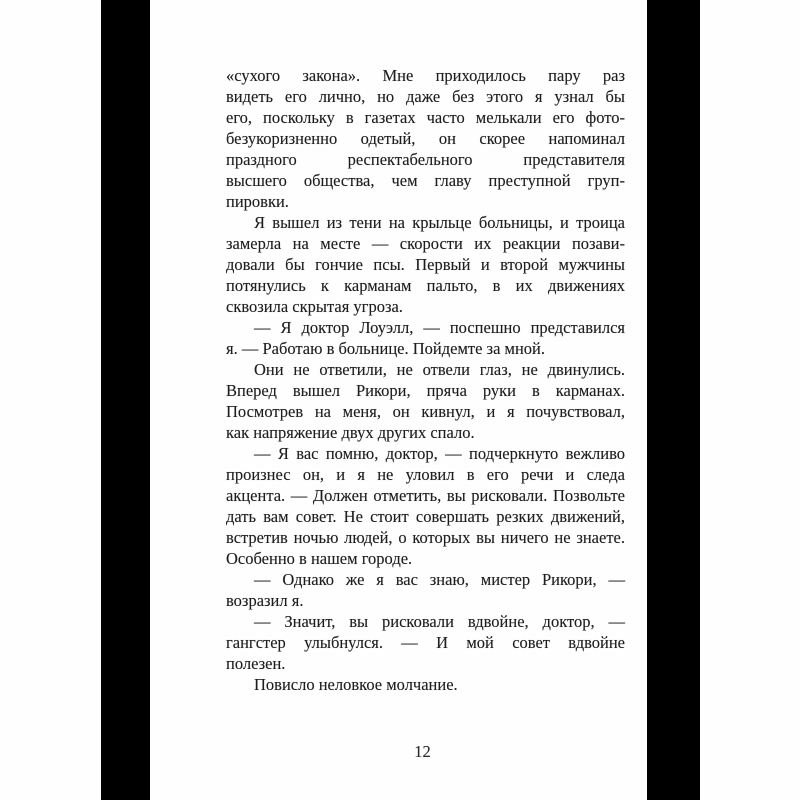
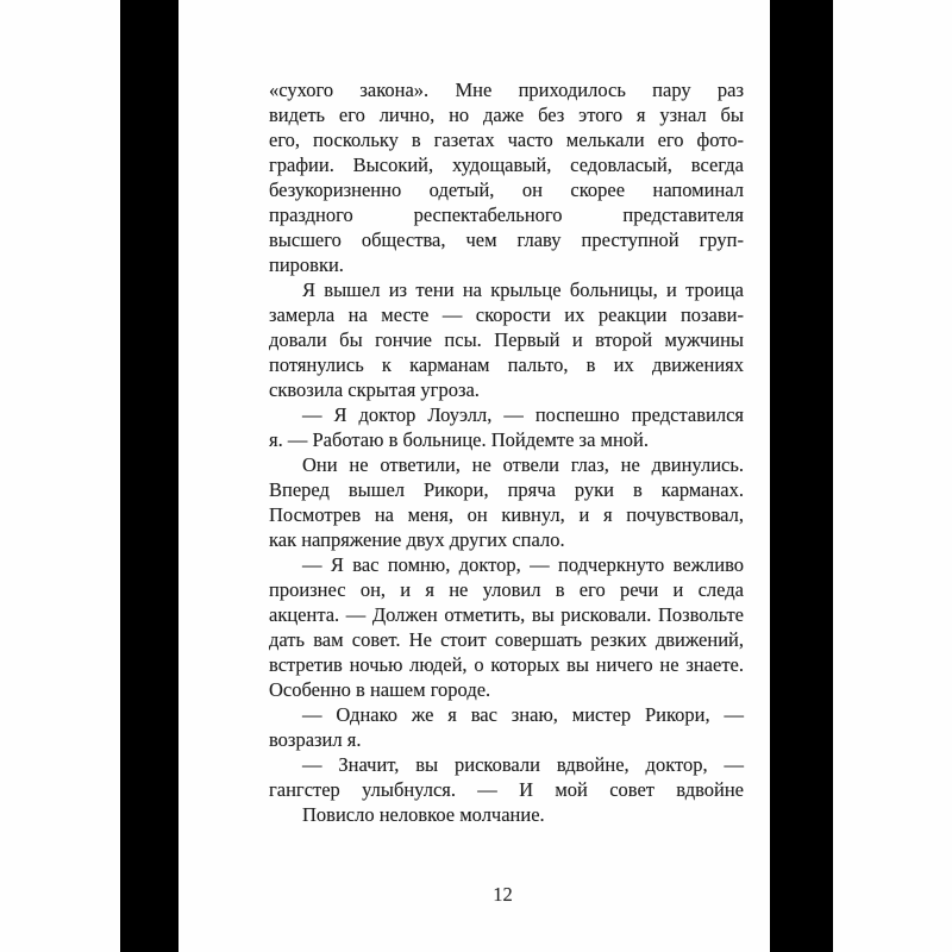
  «сухого закона». Мне приходилось пару раз
  видеть его лично, но даже без этого я узнал бы
  его, поскольку в газетах часто мелькали его фото-
+ графии. Высокий, худощавый, седовласый, всегда
  безукоризненно одетый, он скорее напоминал
  праздного респектабельного представителя
  высшего общества, чем главу преступной груп-
  пировки.
  Я вышел из тени на крыльце больницы, и троица
  замерла на месте — скорости их реакции позави-
  довали бы гончие псы. Первый и второй мужчины
  потянулись к карманам пальто, в их движениях
  сквозила скрытая угроза.
  — Я доктор Лоуэлл, — поспешно представился
  я. — Работаю в больнице. Пойдемте за мной.
  Они не ответили, не отвели глаз, не двинулись.
  Вперед вышел Рикори, пряча руки в карманах.
  Посмотрев на меня, он кивнул, и я почувствовал,
  как напряжение двух других спало.
  — Я вас помню, доктор, — подчеркнуто вежливо
  произнес он, и я не уловил в его речи и следа
  акцента. — Должен отметить, вы рисковали. Позвольте
  дать вам совет. Не стоит совершать резких движений,
  встретив ночью людей, о которых вы ничего не знаете.
  Особенно в нашем городе.
  — Однако же я вас знаю, мистер Рикори, —
  возразил я.
  — Значит, вы рисковали вдвойне, доктор, —
  гангстер улыбнулся. — И мой совет вдвойне
- полезен.
  Повисло неловкое молчание.
  12
